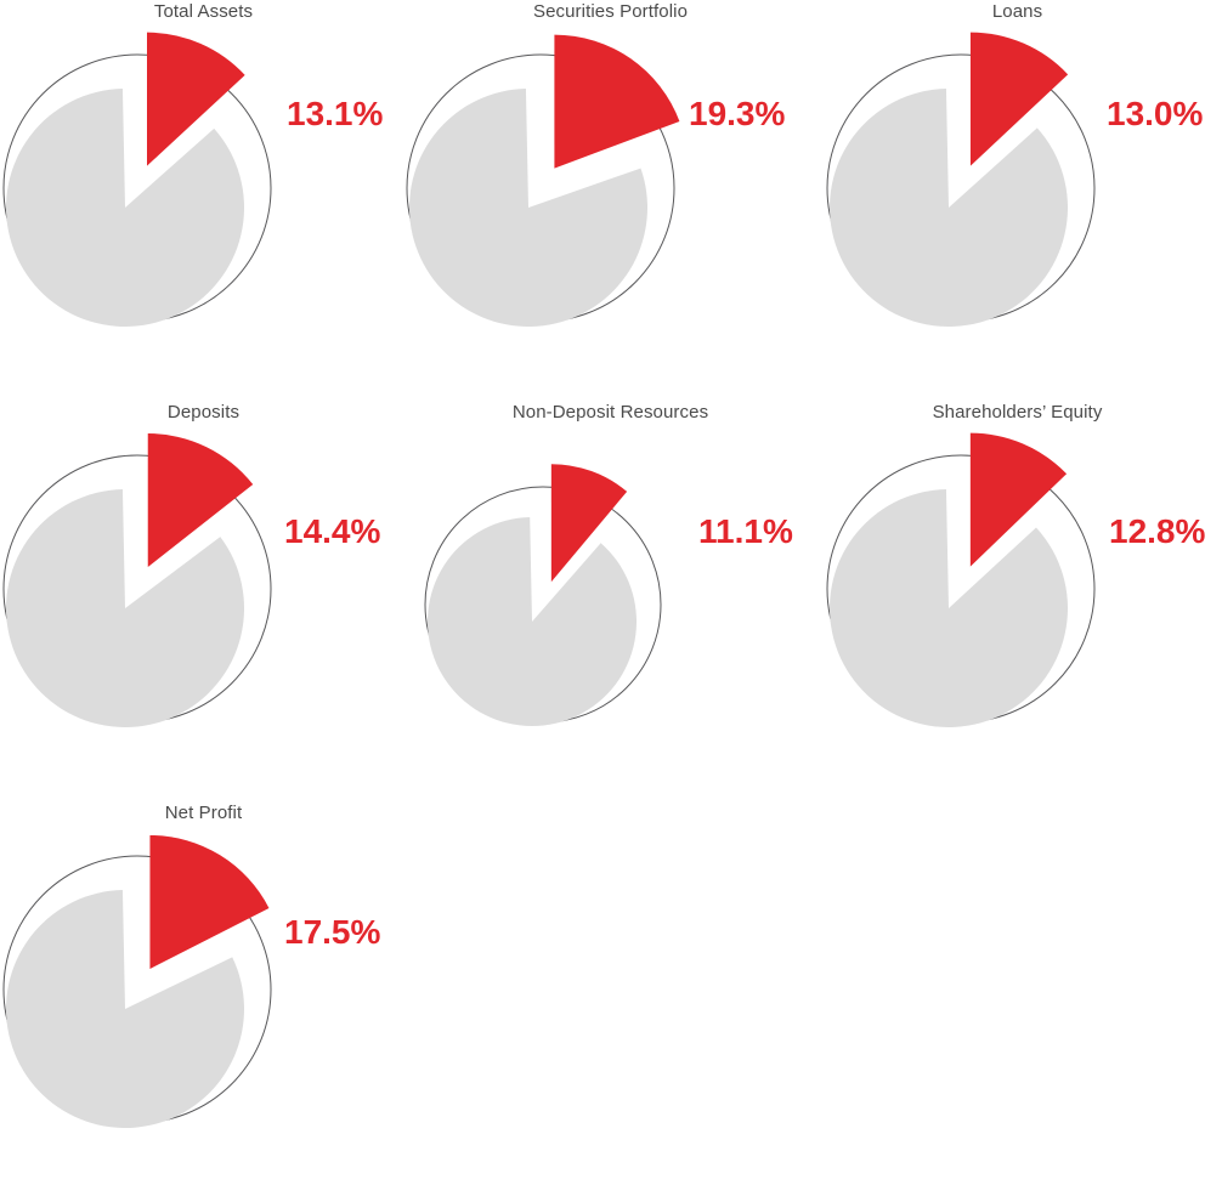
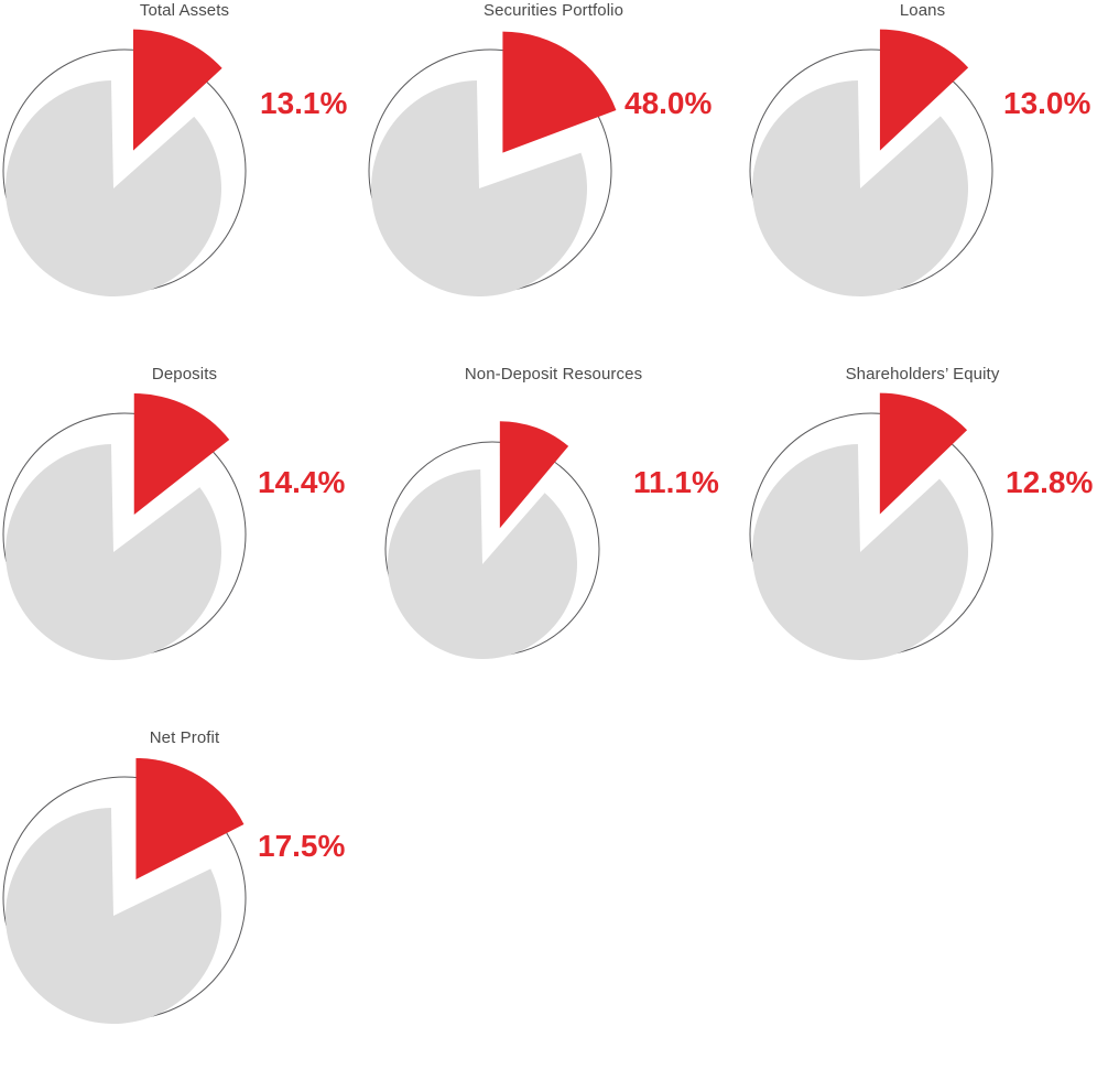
  Total Assets
  13.1%
  Securities Portfolio
- 19.3%
+ 48.0%
  Loans
  13.0%
  Deposits
  14.4%
  Non-Deposit Resources
  11.1%
  Shareholders’ Equity
  12.8%
  Net Profit
  17.5%
